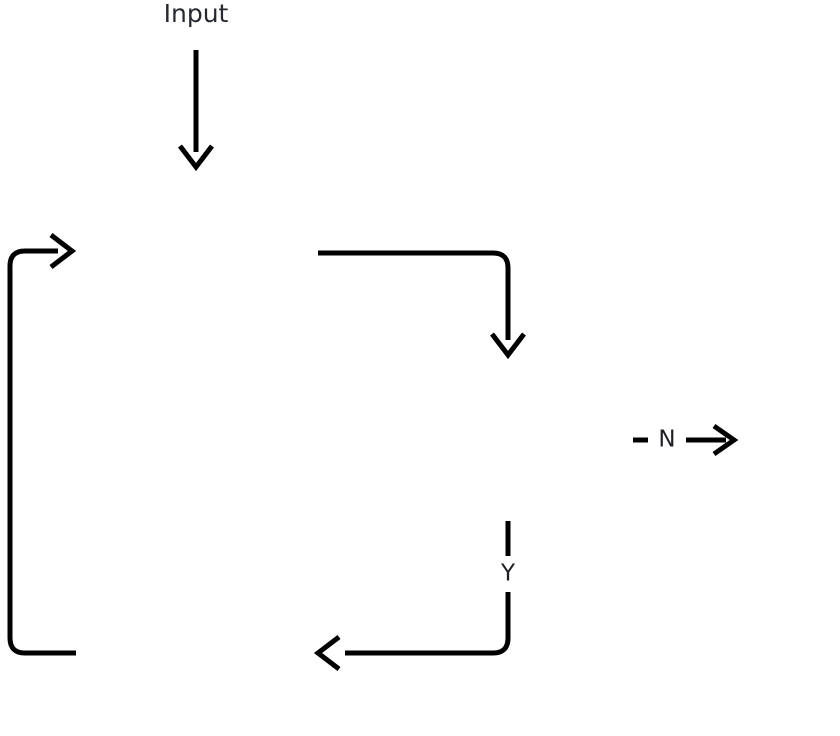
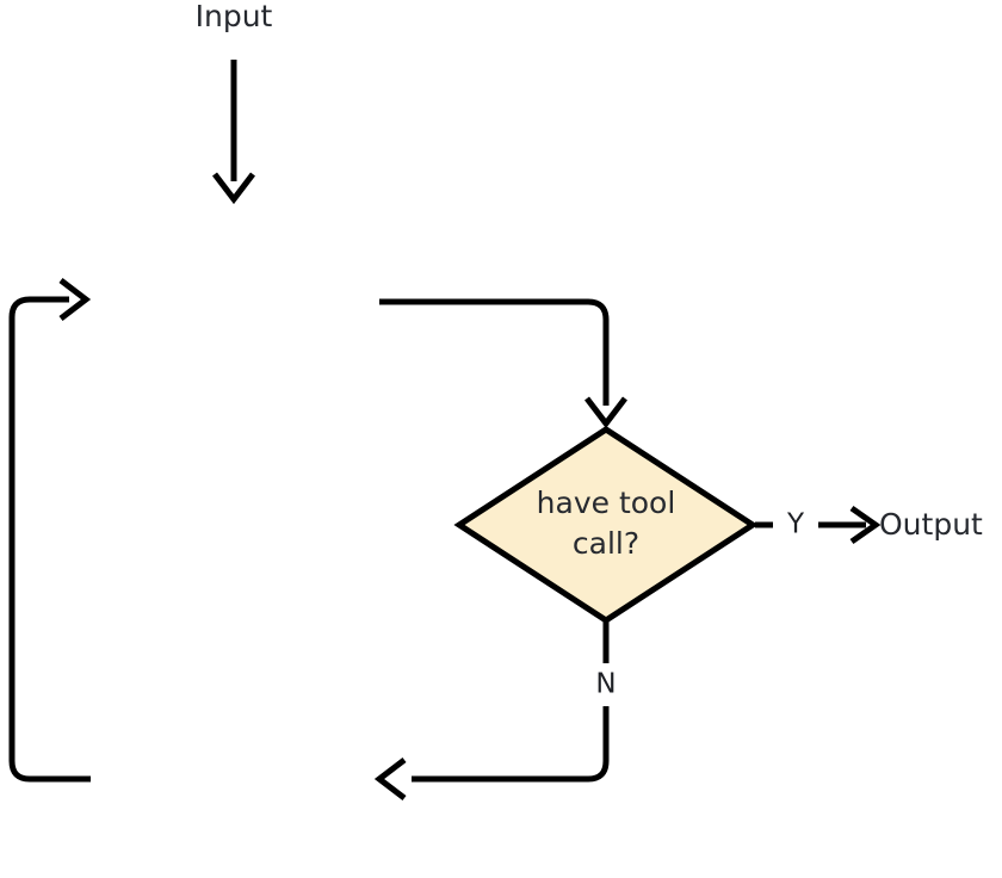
+ have tool
+ call?
- N
+ Y
+ Output
  Input
- Y
+ N
